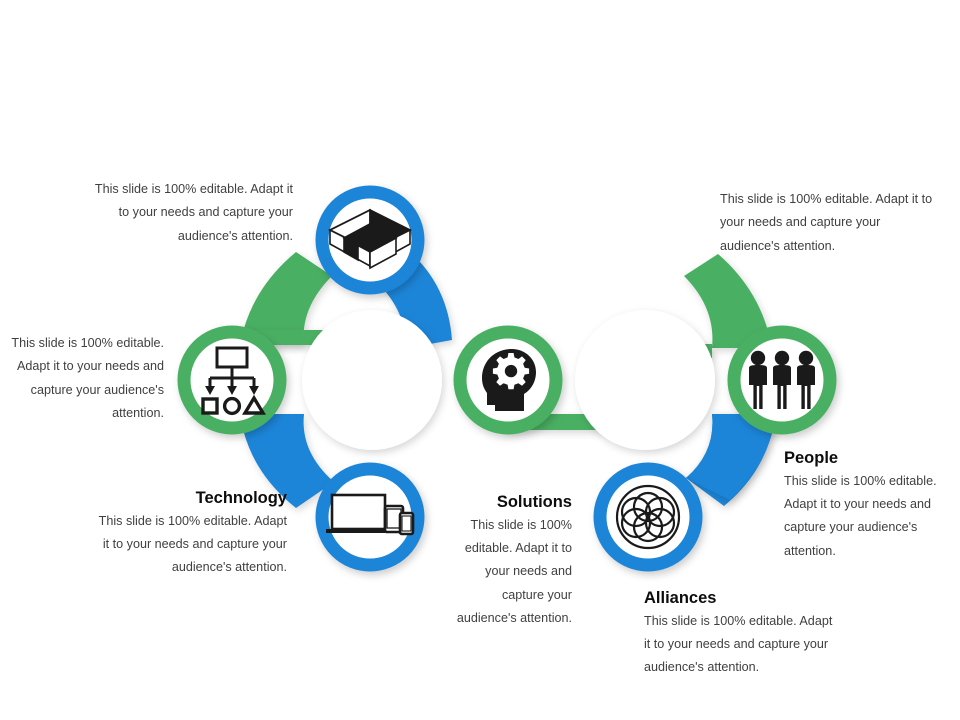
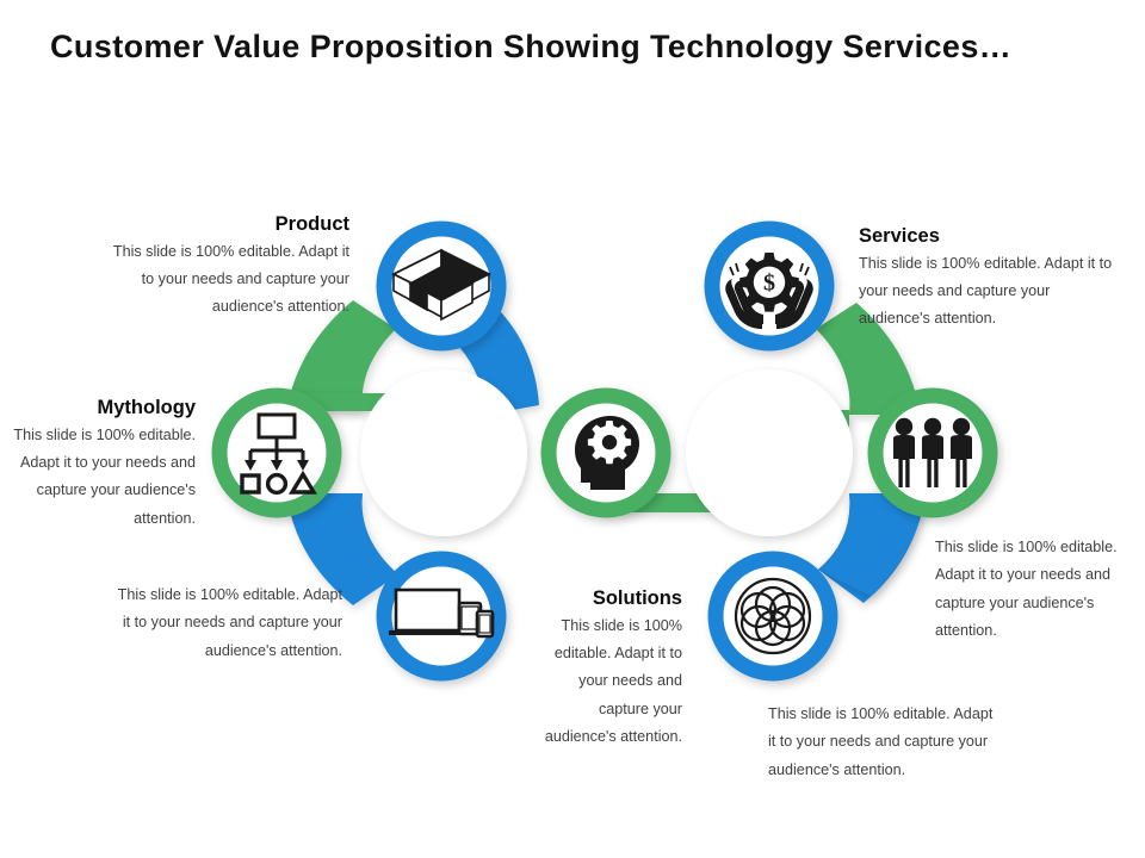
+ Customer Value Proposition Showing Technology Services…
+ $
+ Product
  This slide is 100% editable. Adapt it to your needs and capture your audience's attention.
+ Mythology
  This slide is 100% editable. Adapt it to your needs and capture your audience's attention.
- Technology
  This slide is 100% editable. Adapt it to your needs and capture your audience's attention.
  Solutions
  This slide is 100% editable. Adapt it to your needs and capture your audience's attention.
+ Services
  This slide is 100% editable. Adapt it to your needs and capture your audience's attention.
- People
  This slide is 100% editable. Adapt it to your needs and capture your audience's attention.
- Alliances
  This slide is 100% editable. Adapt it to your needs and capture your audience's attention.
